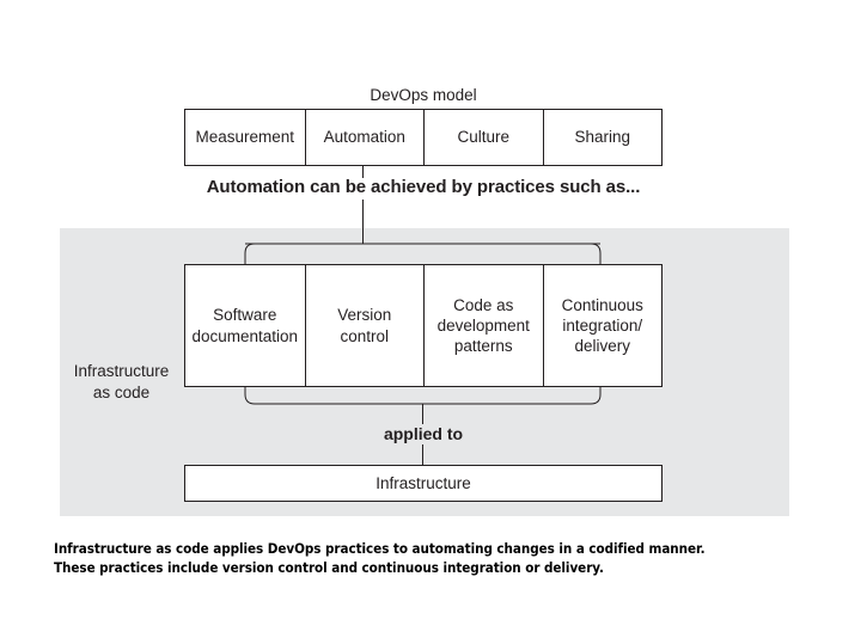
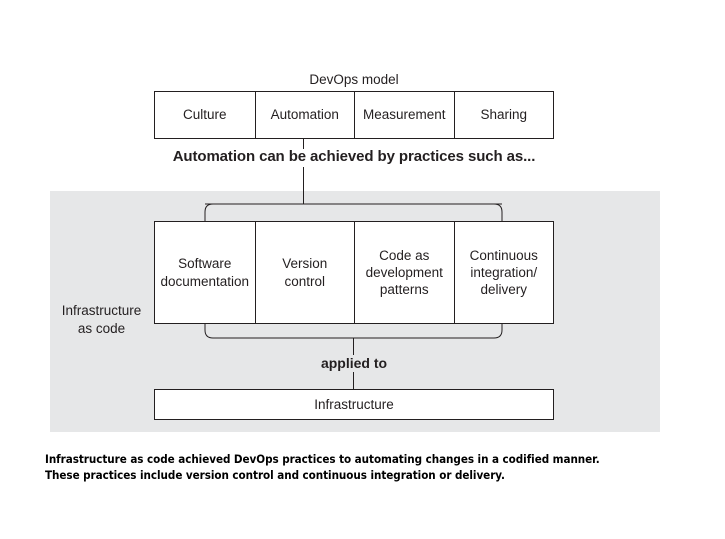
  DevOps model
- Measurement
+ Culture
  Automation
- Culture
+ Measurement
  Sharing
  Automation can be achieved by practices such as...
  Software
  documentation
  Version
  control
  Code as
  development
  patterns
  Continuous
  integration/
  delivery
  applied to
  Infrastructure
  as code
  Infrastructure
- Infrastructure as code applies DevOps practices to automating changes in a codified manner. These practices include version control and continuous integration or delivery.
+ Infrastructure as code achieved DevOps practices to automating changes in a codified manner. These practices include version control and continuous integration or delivery.
